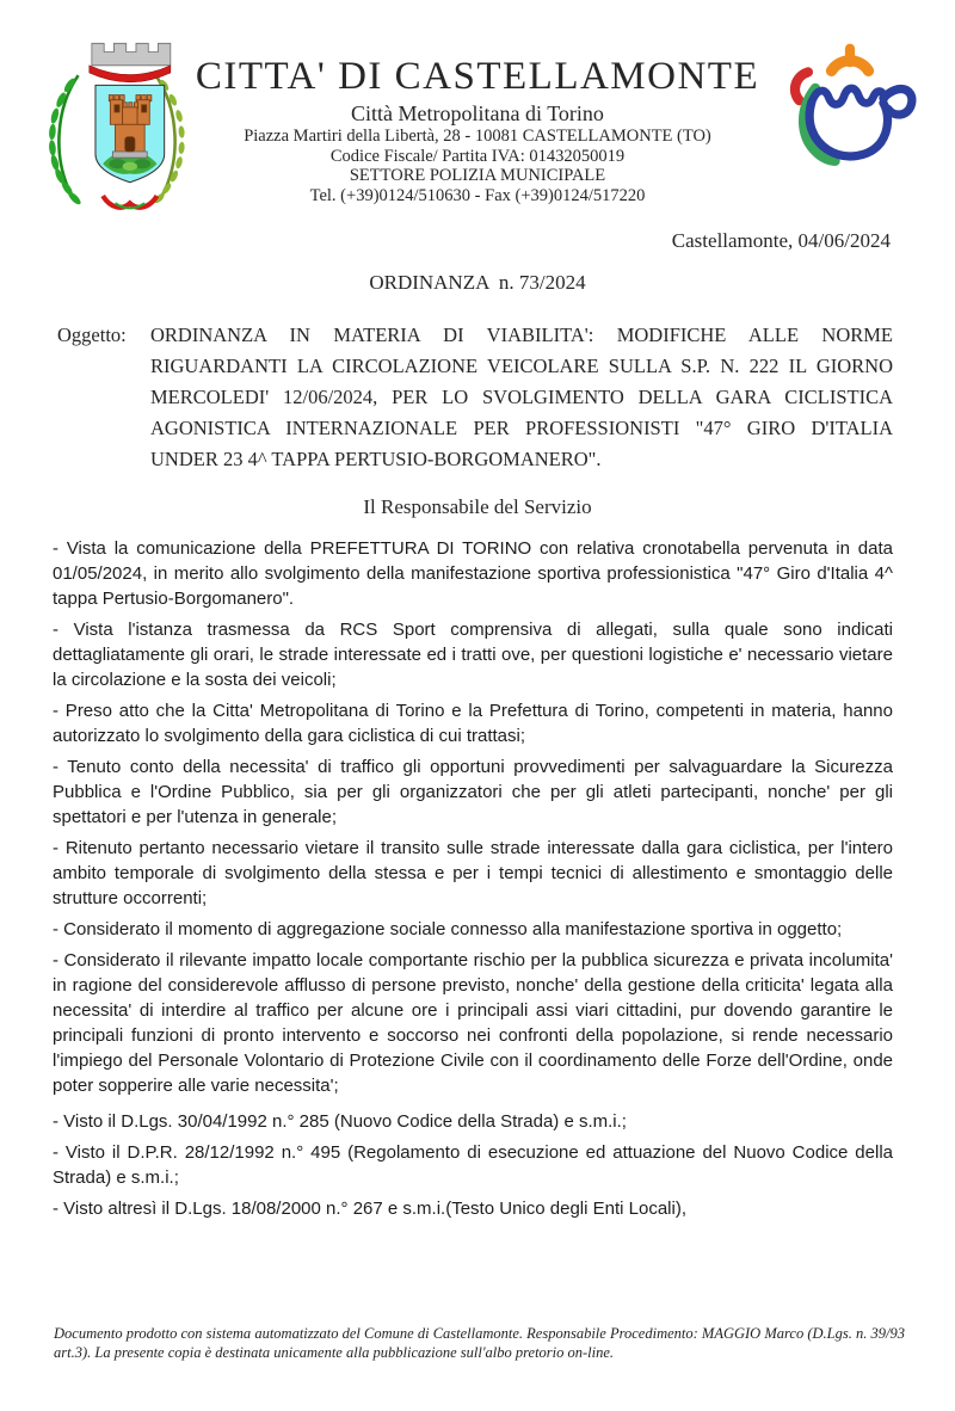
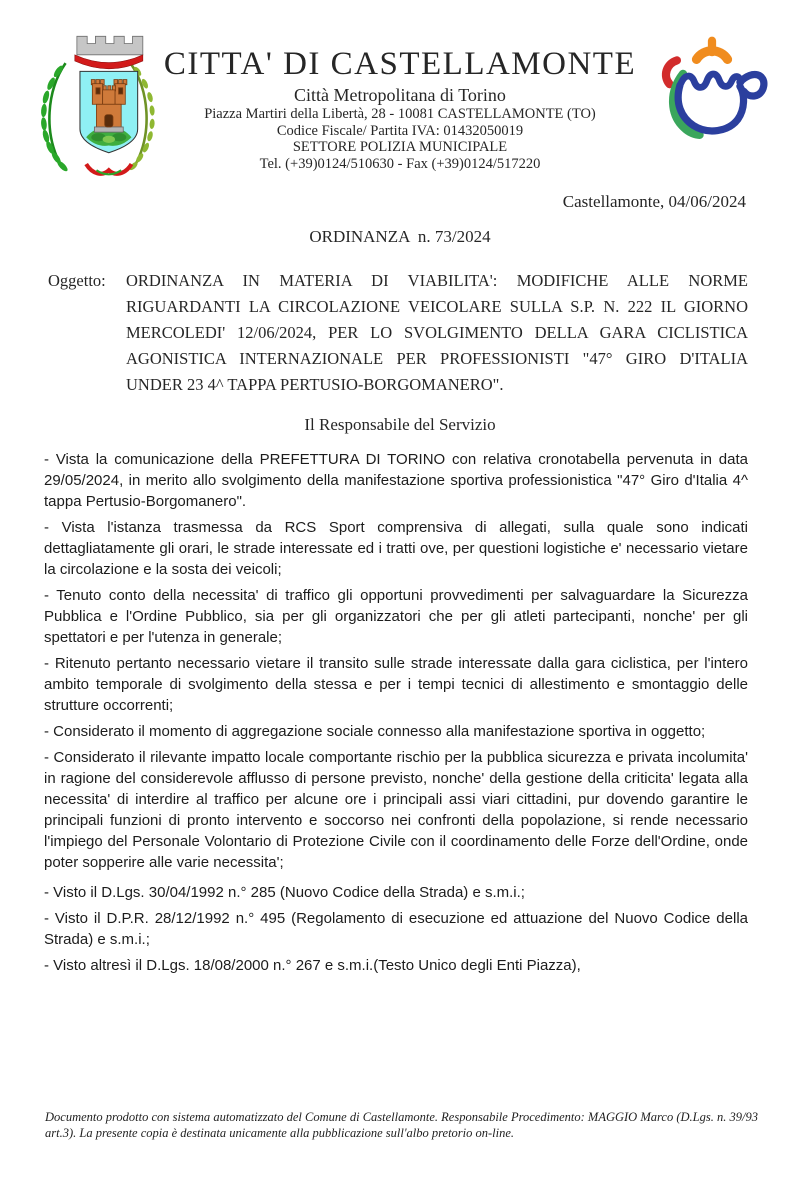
  CITTA' DI CASTELLAMONTE
  Città Metropolitana di Torino
  Piazza Martiri della Libertà, 28 - 10081 CASTELLAMONTE (TO)
  Codice Fiscale/ Partita IVA: 01432050019
  SETTORE POLIZIA MUNICIPALE
  Tel. (+39)0124/510630 - Fax (+39)0124/517220
  Castellamonte, 04/06/2024
  ORDINANZA n. 73/2024
  Oggetto:
  ORDINANZA IN MATERIA DI VIABILITA': MODIFICHE ALLE NORME RIGUARDANTI LA CIRCOLAZIONE VEICOLARE SULLA S.P. N. 222 IL GIORNO MERCOLEDI' 12/06/2024, PER LO SVOLGIMENTO DELLA GARA CICLISTICA AGONISTICA INTERNAZIONALE PER PROFESSIONISTI "47° GIRO D'ITALIA UNDER 23 4^ TAPPA PERTUSIO-BORGOMANERO".
  Il Responsabile del Servizio
- - Vista la comunicazione della PREFETTURA DI TORINO con relativa cronotabella pervenuta in data 01/05/2024, in merito allo svolgimento della manifestazione sportiva professionistica "47° Giro d'Italia 4^ tappa Pertusio-Borgomanero".
+ - Vista la comunicazione della PREFETTURA DI TORINO con relativa cronotabella pervenuta in data 29/05/2024, in merito allo svolgimento della manifestazione sportiva professionistica "47° Giro d'Italia 4^ tappa Pertusio-Borgomanero".
  - Vista l'istanza trasmessa da RCS Sport comprensiva di allegati, sulla quale sono indicati dettagliatamente gli orari, le strade interessate ed i tratti ove, per questioni logistiche e' necessario vietare la circolazione e la sosta dei veicoli;
- - Preso atto che la Citta' Metropolitana di Torino e la Prefettura di Torino, competenti in materia, hanno autorizzato lo svolgimento della gara ciclistica di cui trattasi;
  - Tenuto conto della necessita' di traffico gli opportuni provvedimenti per salvaguardare la Sicurezza Pubblica e l'Ordine Pubblico, sia per gli organizzatori che per gli atleti partecipanti, nonche' per gli spettatori e per l'utenza in generale;
  - Ritenuto pertanto necessario vietare il transito sulle strade interessate dalla gara ciclistica, per l'intero ambito temporale di svolgimento della stessa e per i tempi tecnici di allestimento e smontaggio delle strutture occorrenti;
  - Considerato il momento di aggregazione sociale connesso alla manifestazione sportiva in oggetto;
  - Considerato il rilevante impatto locale comportante rischio per la pubblica sicurezza e privata incolumita' in ragione del considerevole afflusso di persone previsto, nonche' della gestione della criticita' legata alla necessita' di interdire al traffico per alcune ore i principali assi viari cittadini, pur dovendo garantire le principali funzioni di pronto intervento e soccorso nei confronti della popolazione, si rende necessario l'impiego del Personale Volontario di Protezione Civile con il coordinamento delle Forze dell'Ordine, onde poter sopperire alle varie necessita';
  - Visto il D.Lgs. 30/04/1992 n.° 285 (Nuovo Codice della Strada) e s.m.i.;
  - Visto il D.P.R. 28/12/1992 n.° 495 (Regolamento di esecuzione ed attuazione del Nuovo Codice della Strada) e s.m.i.;
- - Visto altresì il D.Lgs. 18/08/2000 n.° 267 e s.m.i.(Testo Unico degli Enti Locali),
+ - Visto altresì il D.Lgs. 18/08/2000 n.° 267 e s.m.i.(Testo Unico degli Enti Piazza),
  Documento prodotto con sistema automatizzato del Comune di Castellamonte. Responsabile Procedimento: MAGGIO Marco (D.Lgs. n. 39/93 art.3). La presente copia è destinata unicamente alla pubblicazione sull'albo pretorio on-line.
